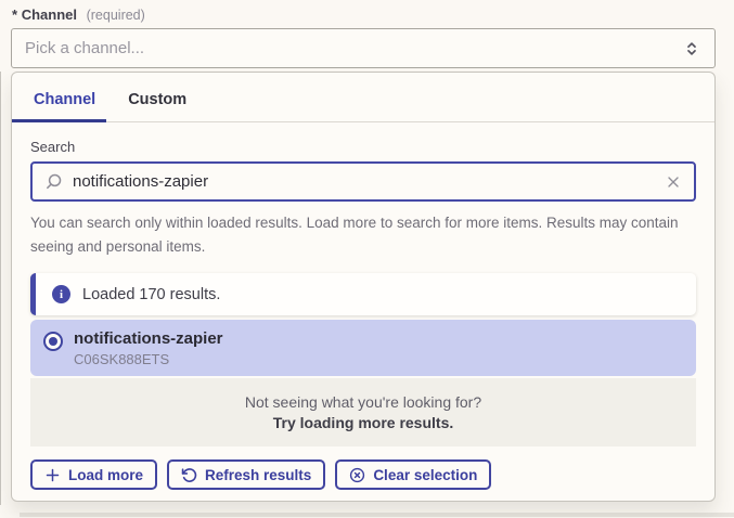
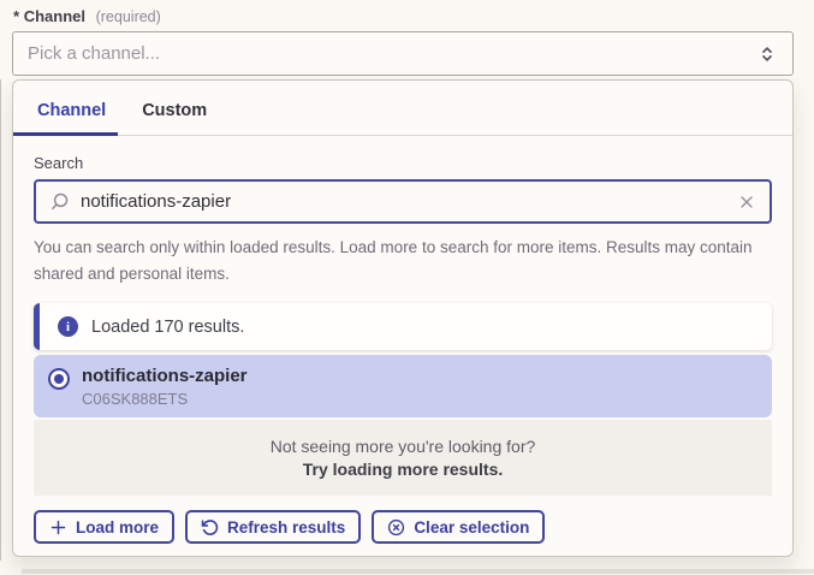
  * Channel (required)
  Pick a channel...
  Channel
  Custom
  Search
  notifications-zapier
- You can search only within loaded results. Load more to search for more items. Results may contain seeing and personal items.
+ You can search only within loaded results. Load more to search for more items. Results may contain shared and personal items.
  i
  Loaded 170 results.
  notifications-zapier
  C06SK888ETS
- Not seeing what you're looking for?
+ Not seeing more you're looking for?
  Try loading more results.
  Load more
  Refresh results
  Clear selection
